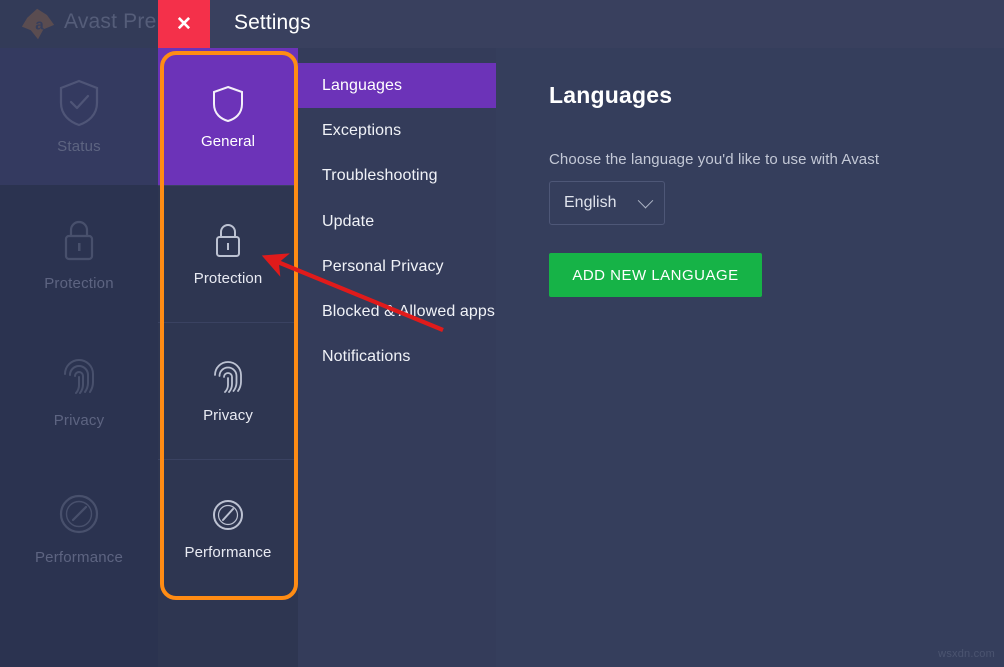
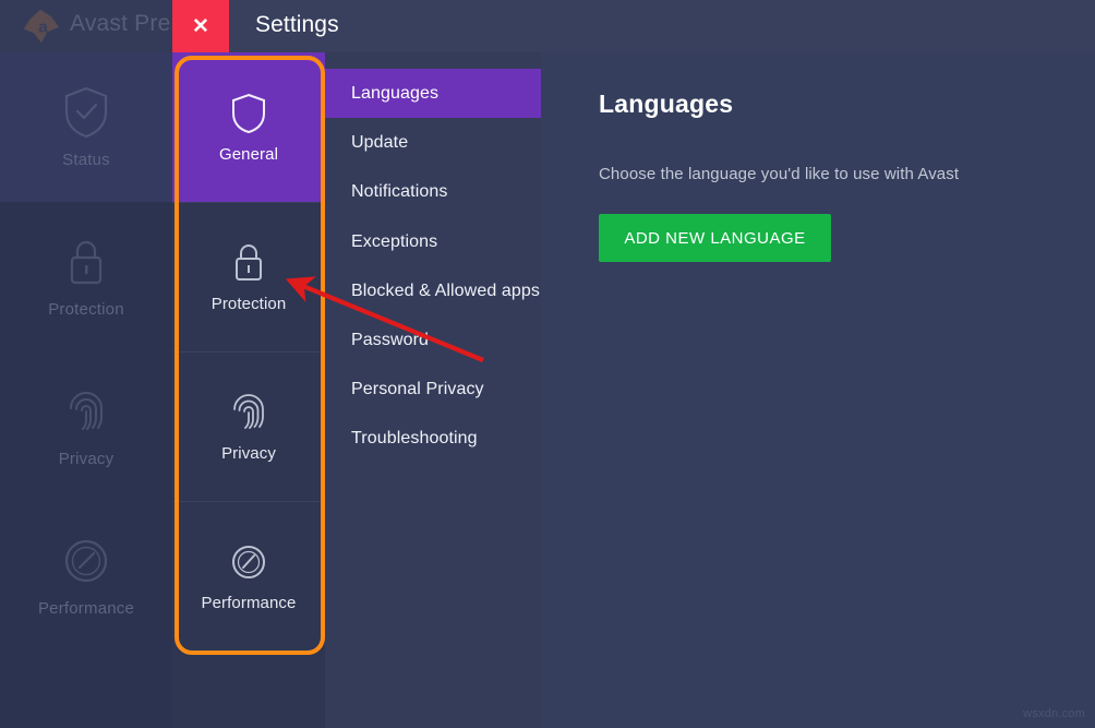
  a
  Avast Pre
  Status
  Protection
  Privacy
  Performance
  ✕
  Settings
  General
  Protection
  Privacy
  Performance
  Languages
- Exceptions
+ Update
- Troubleshooting
+ Notifications
- Update
+ Exceptions
- Personal Privacy
+ Blocked & Allowed apps
+ Password
- Blocked & Allowed apps
+ Personal Privacy
- Notifications
+ Troubleshooting
  Languages
  Choose the language you'd like to use with Avast
- English
  ADD NEW LANGUAGE
